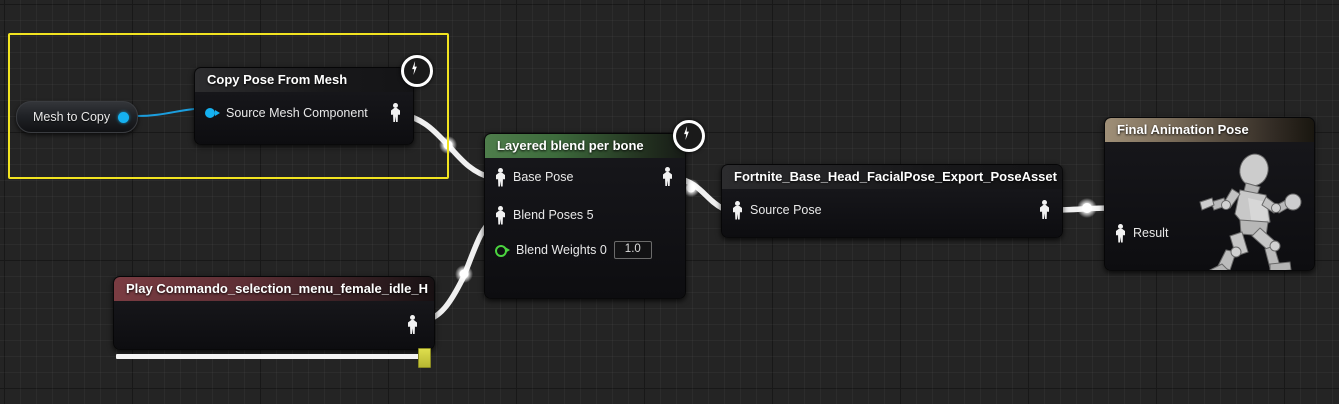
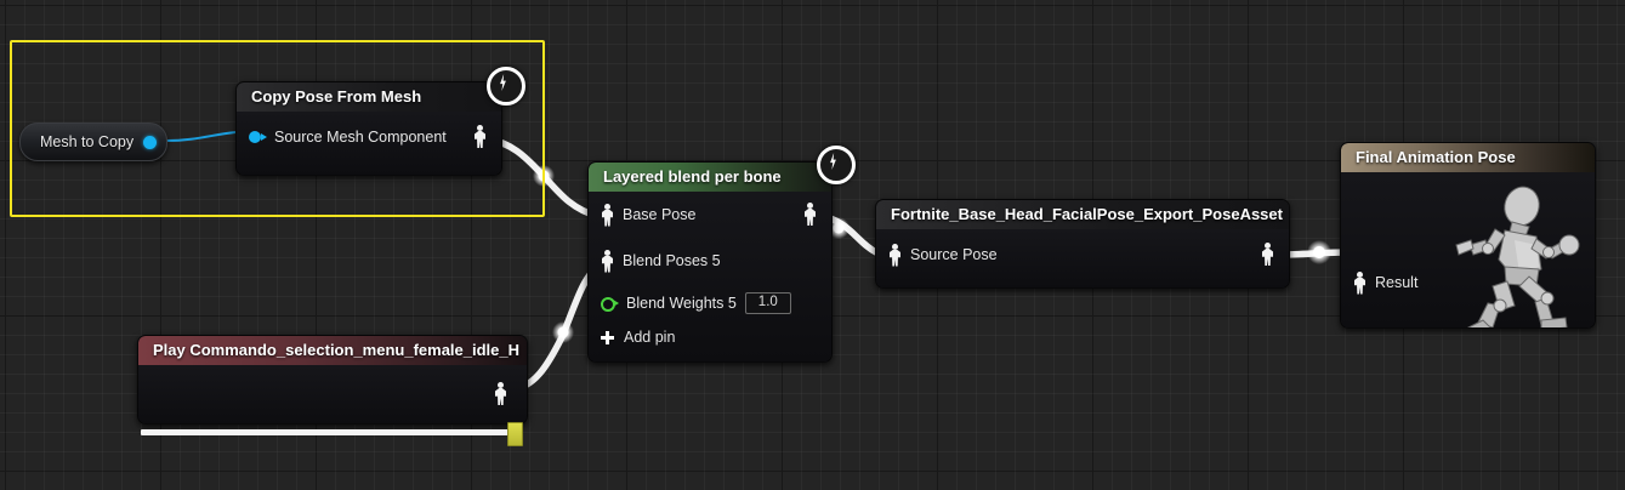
  Mesh to Copy
  Copy Pose From Mesh
  Source Mesh Component
  Layered blend per bone
  Base Pose
  Blend Poses 5
- Blend Weights 0
+ Blend Weights 5
  1.0
+ Add pin
  Fortnite_Base_Head_FacialPose_Export_PoseAsset
  Source Pose
  Play Commando_selection_menu_female_idle_H
  Final Animation Pose
  Result
